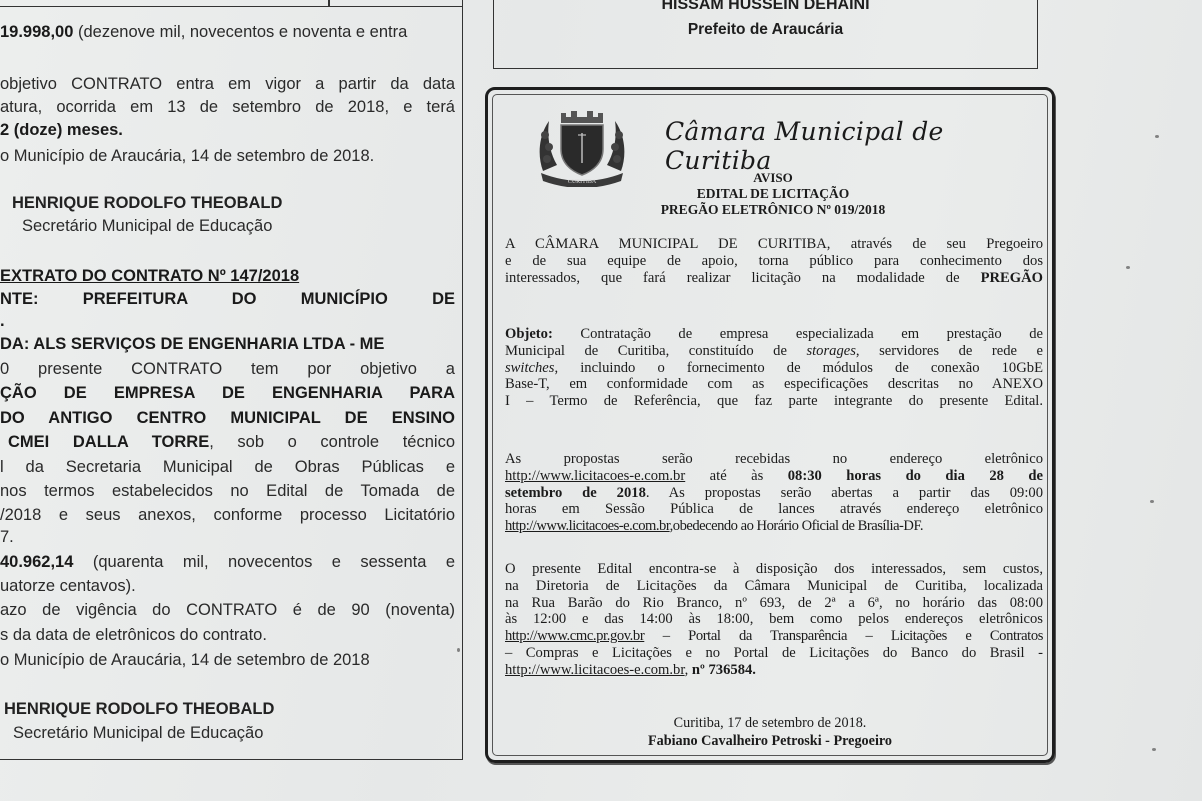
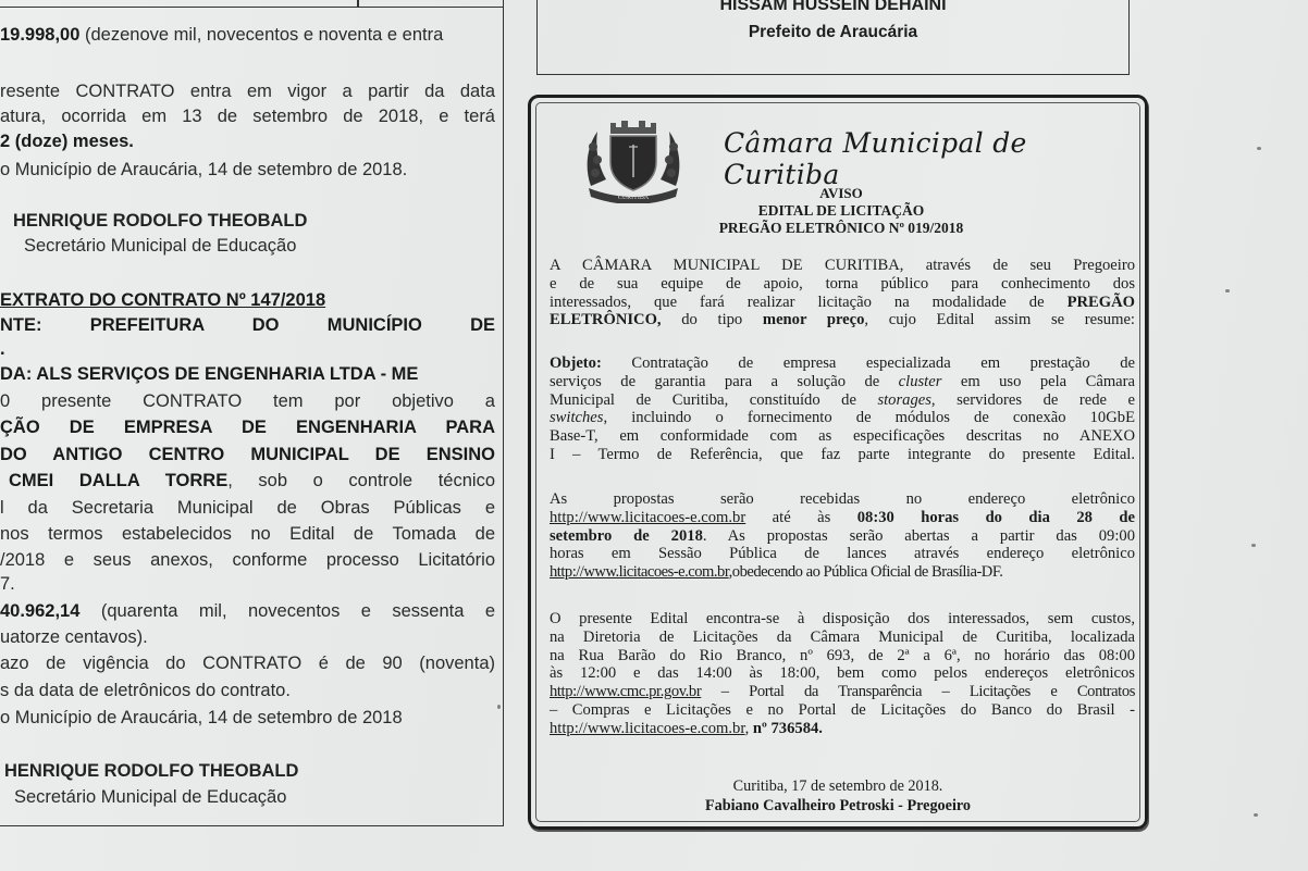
  19.998,00 (dezenove mil, novecentos e noventa e entra
- objetivo CONTRATO entra em vigor a partir da data
+ resente CONTRATO entra em vigor a partir da data
  atura, ocorrida em 13 de setembro de 2018, e terá
  2 (doze) meses.
  o Município de Araucária, 14 de setembro de 2018.
  HENRIQUE RODOLFO THEOBALD
  Secretário Municipal de Educação
  EXTRATO DO CONTRATO Nº 147/2018
  NTE: PREFEITURA DO MUNICÍPIO DE
  .
  DA: ALS SERVIÇOS DE ENGENHARIA LTDA - ME
  0 presente CONTRATO tem por objetivo a
  ÇÃO DE EMPRESA DE ENGENHARIA PARA
  DO ANTIGO CENTRO MUNICIPAL DE ENSINO
  CMEI DALLA TORRE, sob o controle técnico
  l da Secretaria Municipal de Obras Públicas e
  nos termos estabelecidos no Edital de Tomada de
  /2018 e seus anexos, conforme processo Licitatório
  7.
  40.962,14 (quarenta mil, novecentos e sessenta e
  uatorze centavos).
  azo de vigência do CONTRATO é de 90 (noventa)
  s da data de eletrônicos do contrato.
  o Município de Araucária, 14 de setembro de 2018
  HENRIQUE RODOLFO THEOBALD
  Secretário Municipal de Educação
  HISSAM HUSSEIN DEHAINI
  Prefeito de Araucária
  Câmara Municipal de Curitiba
  AVISO
  EDITAL DE LICITAÇÃO
  PREGÃO ELETRÔNICO Nº 019/2018
  A CÂMARA MUNICIPAL DE CURITIBA, através de seu Pregoeiro
  e de sua equipe de apoio, torna público para conhecimento dos
  interessados, que fará realizar licitação na modalidade de PREGÃO
+ ELETRÔNICO, do tipo menor preço, cujo Edital assim se resume:
  Objeto: Contratação de empresa especializada em prestação de
+ serviços de garantia para a solução de cluster em uso pela Câmara
  Municipal de Curitiba, constituído de storages, servidores de rede e
  switches, incluindo o fornecimento de módulos de conexão 10GbE
  Base-T, em conformidade com as especificações descritas no ANEXO
  I – Termo de Referência, que faz parte integrante do presente Edital.
  As propostas serão recebidas no endereço eletrônico
  http://www.licitacoes-e.com.br até às 08:30 horas do dia 28 de
  setembro de 2018. As propostas serão abertas a partir das 09:00
  horas em Sessão Pública de lances através endereço eletrônico
- http://www.licitacoes-e.com.br,obedecendo ao Horário Oficial de Brasília-DF.
+ http://www.licitacoes-e.com.br,obedecendo ao Pública Oficial de Brasília-DF.
  O presente Edital encontra-se à disposição dos interessados, sem custos,
  na Diretoria de Licitações da Câmara Municipal de Curitiba, localizada
  na Rua Barão do Rio Branco, nº 693, de 2ª a 6ª, no horário das 08:00
  às 12:00 e das 14:00 às 18:00, bem como pelos endereços eletrônicos
  http://www.cmc.pr.gov.br – Portal da Transparência – Licitações e Contratos
  – Compras e Licitações e no Portal de Licitações do Banco do Brasil -
  http://www.licitacoes-e.com.br, nº 736584.
  Curitiba, 17 de setembro de 2018.
  Fabiano Cavalheiro Petroski - Pregoeiro
